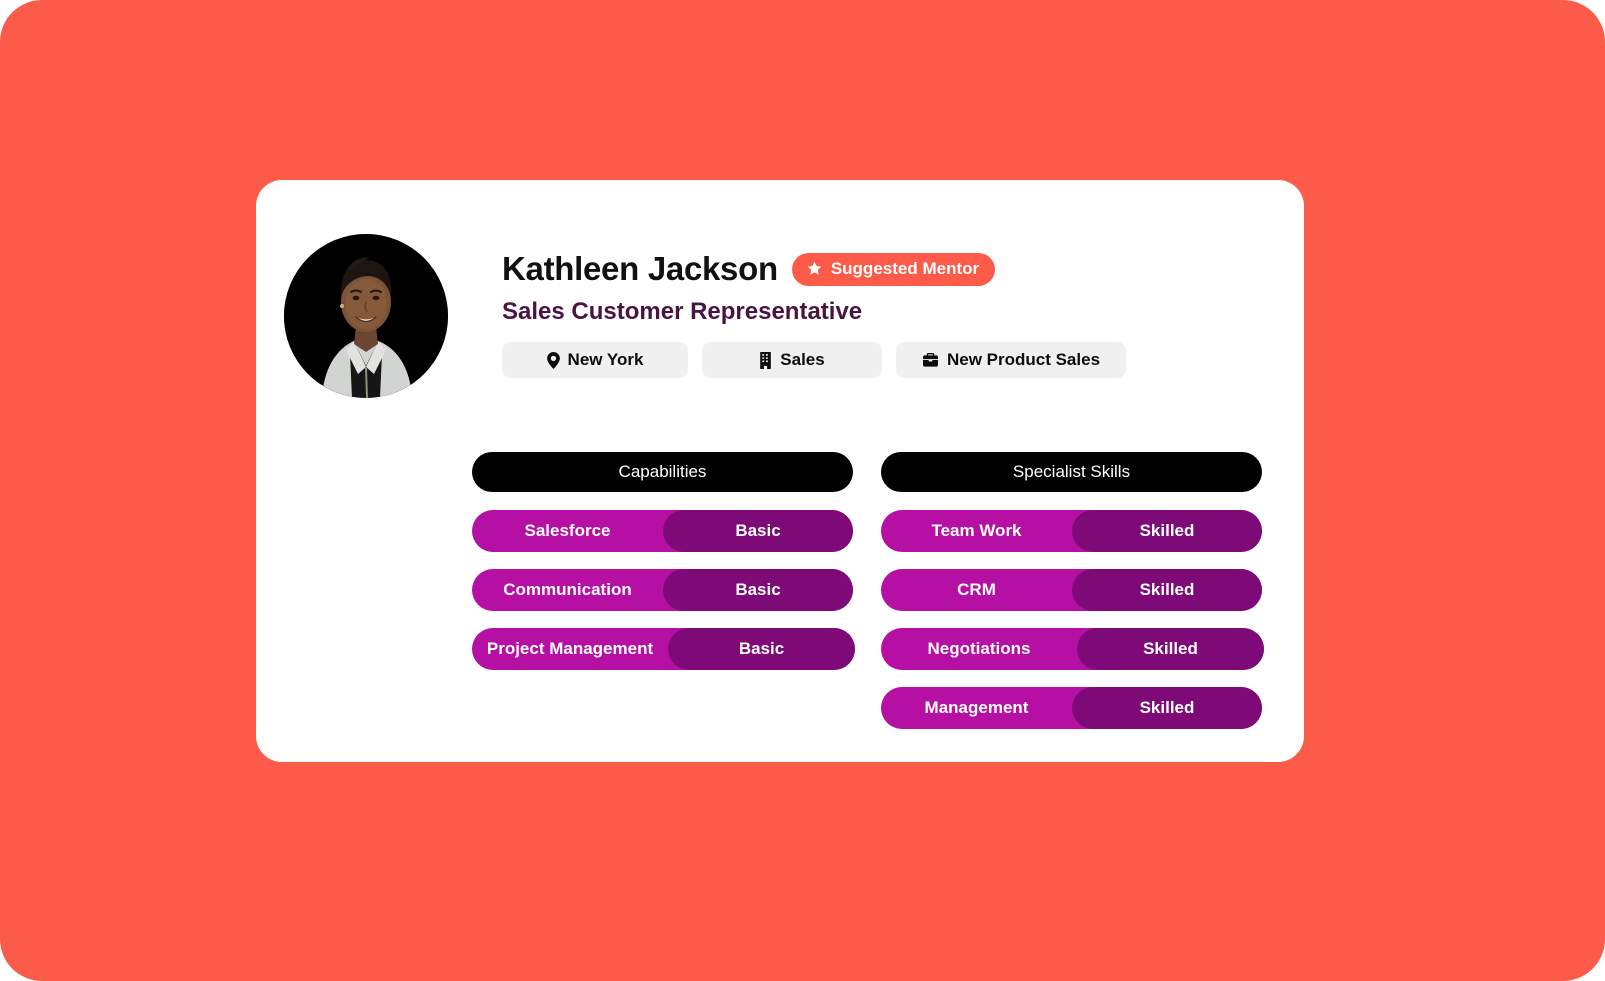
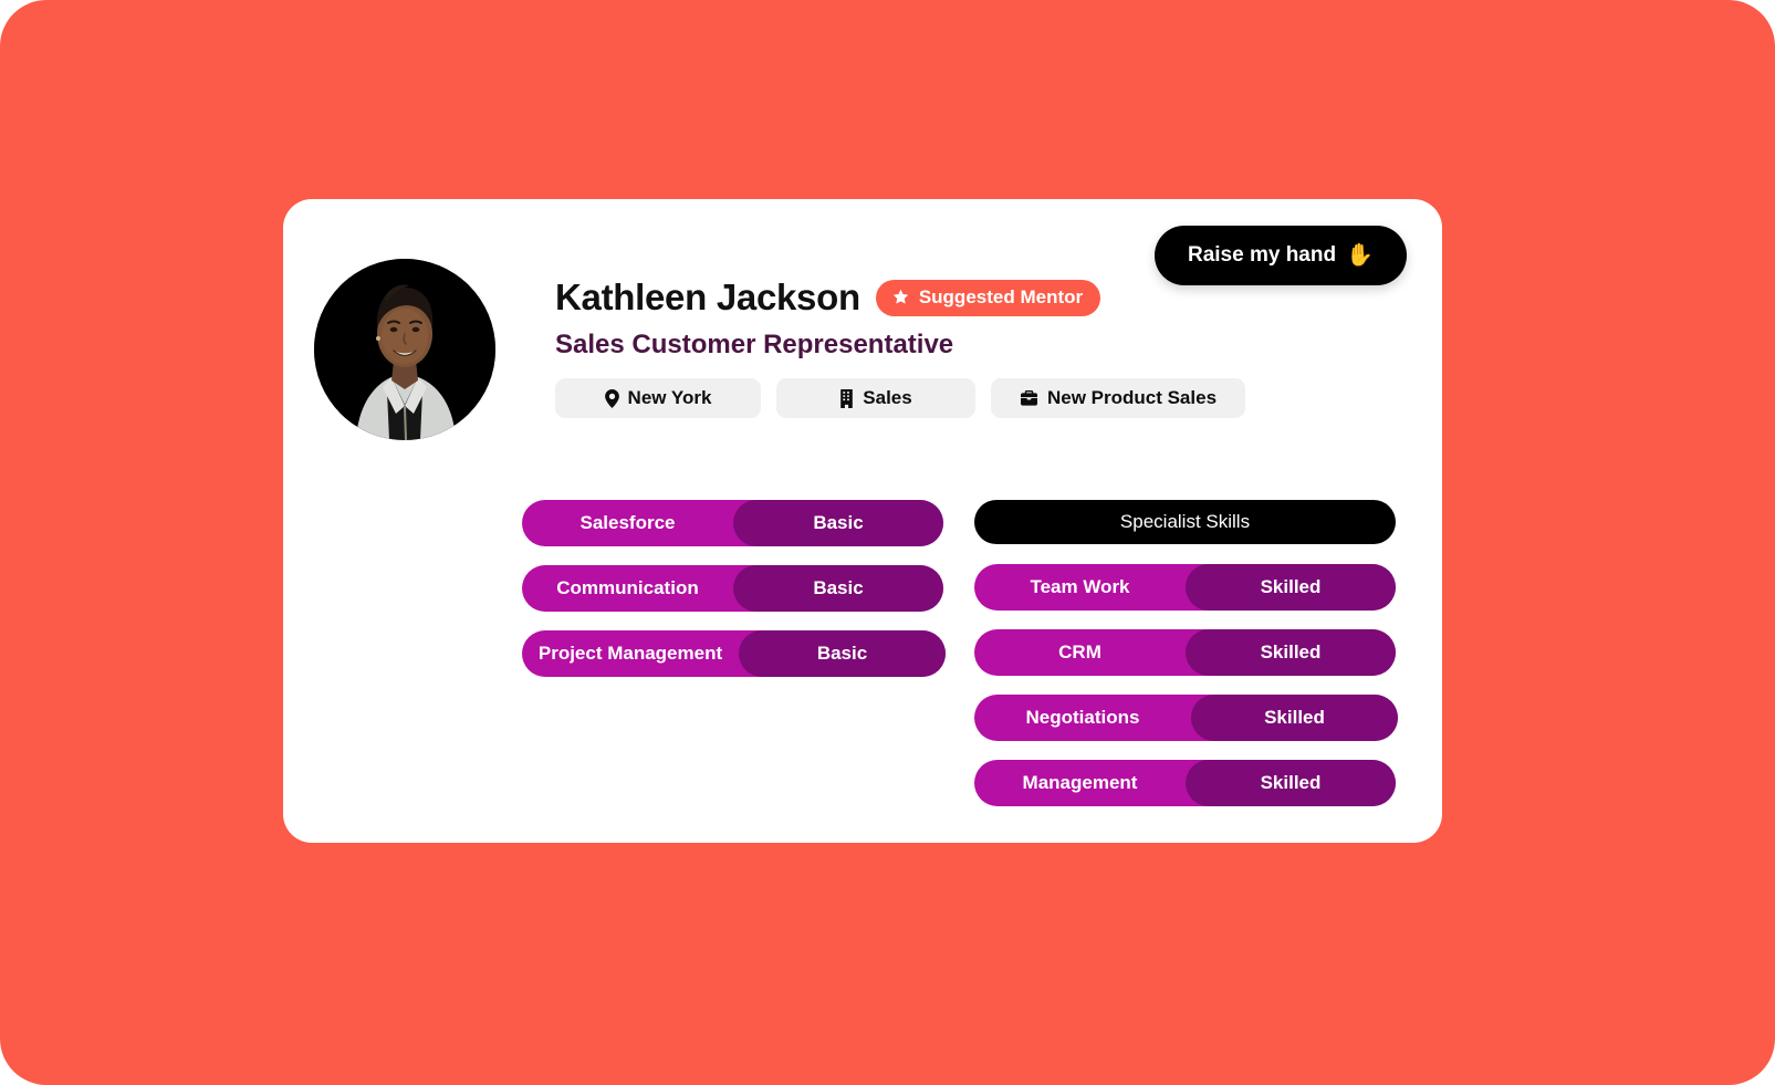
+ Raise my hand
+ ✋
  Kathleen Jackson
  Suggested Mentor
  Sales Customer Representative
  New York
  Sales
  New Product Sales
- Capabilities
  Salesforce
  Basic
  Communication
  Basic
  Project Management
  Basic
  Specialist Skills
  Team Work
  Skilled
  CRM
  Skilled
  Negotiations
  Skilled
  Management
  Skilled
